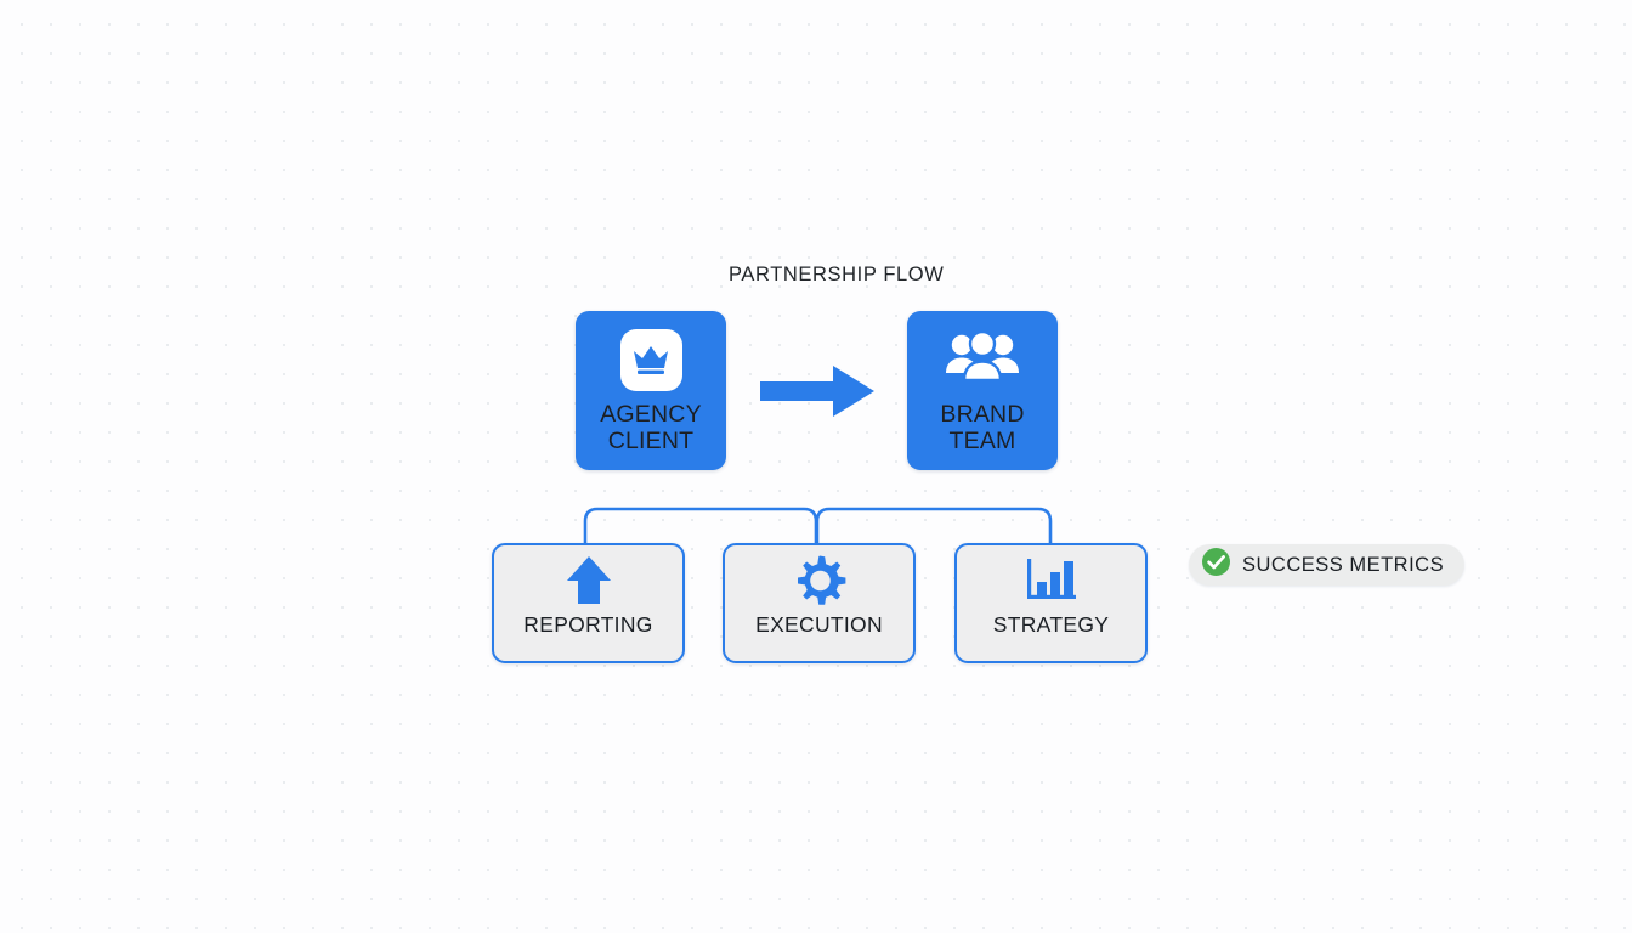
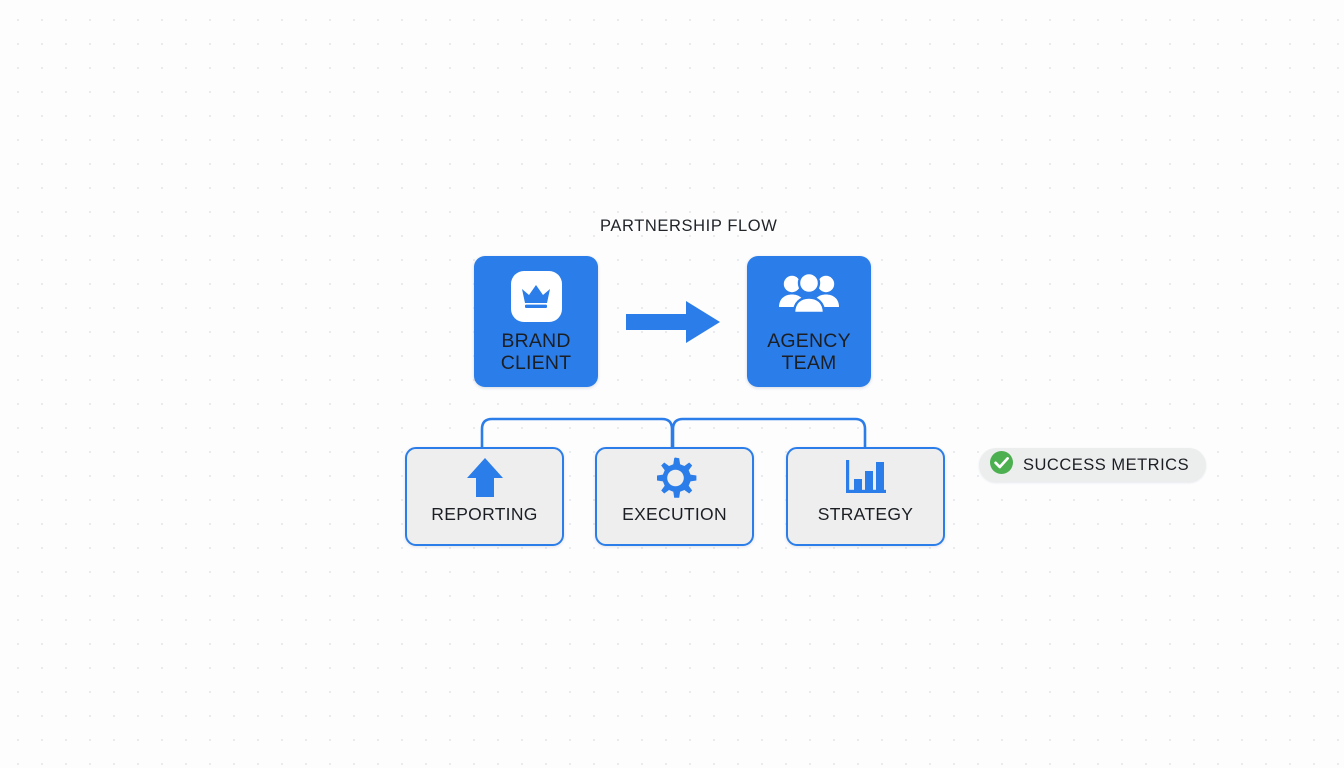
  PARTNERSHIP FLOW
- AGENCY
+ BRAND
  CLIENT
- BRAND
+ AGENCY
  TEAM
  REPORTING
  EXECUTION
  STRATEGY
  SUCCESS METRICS
